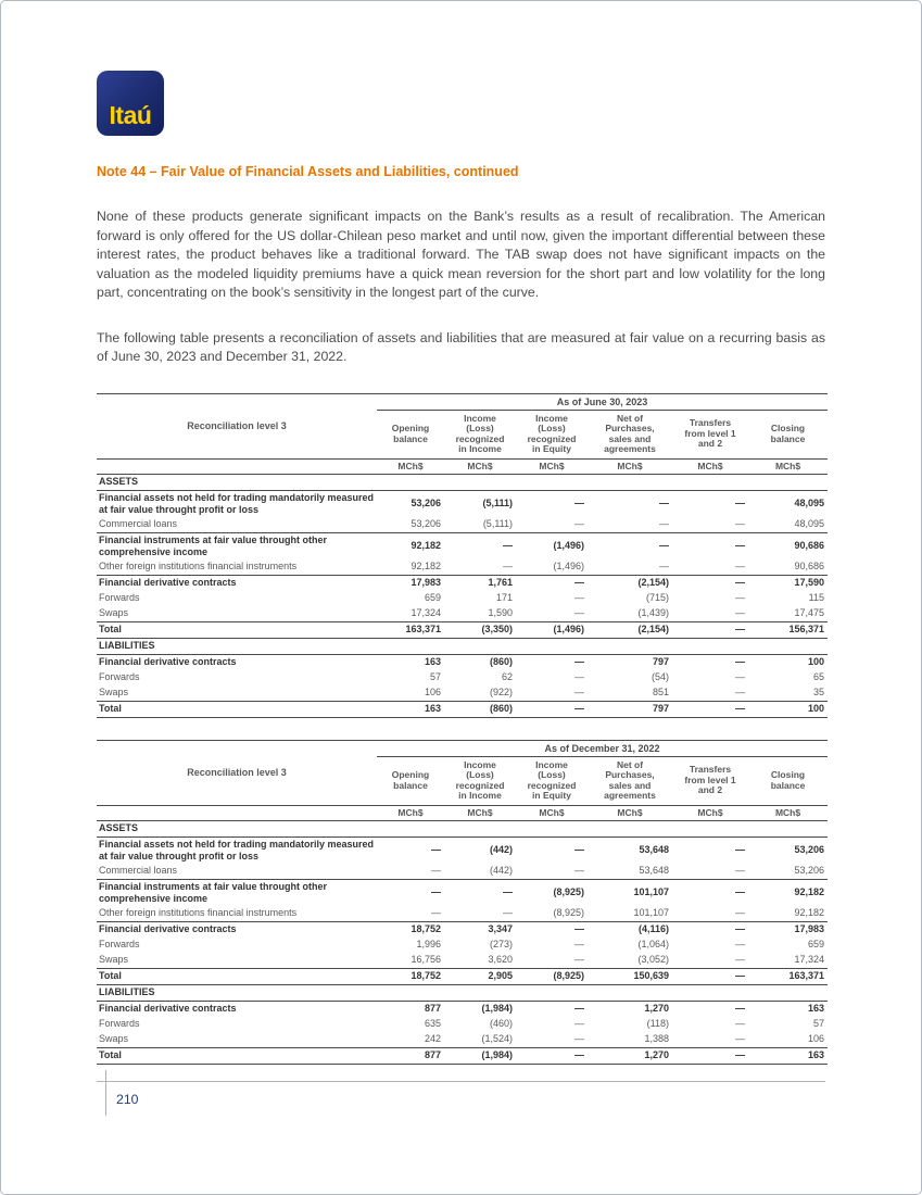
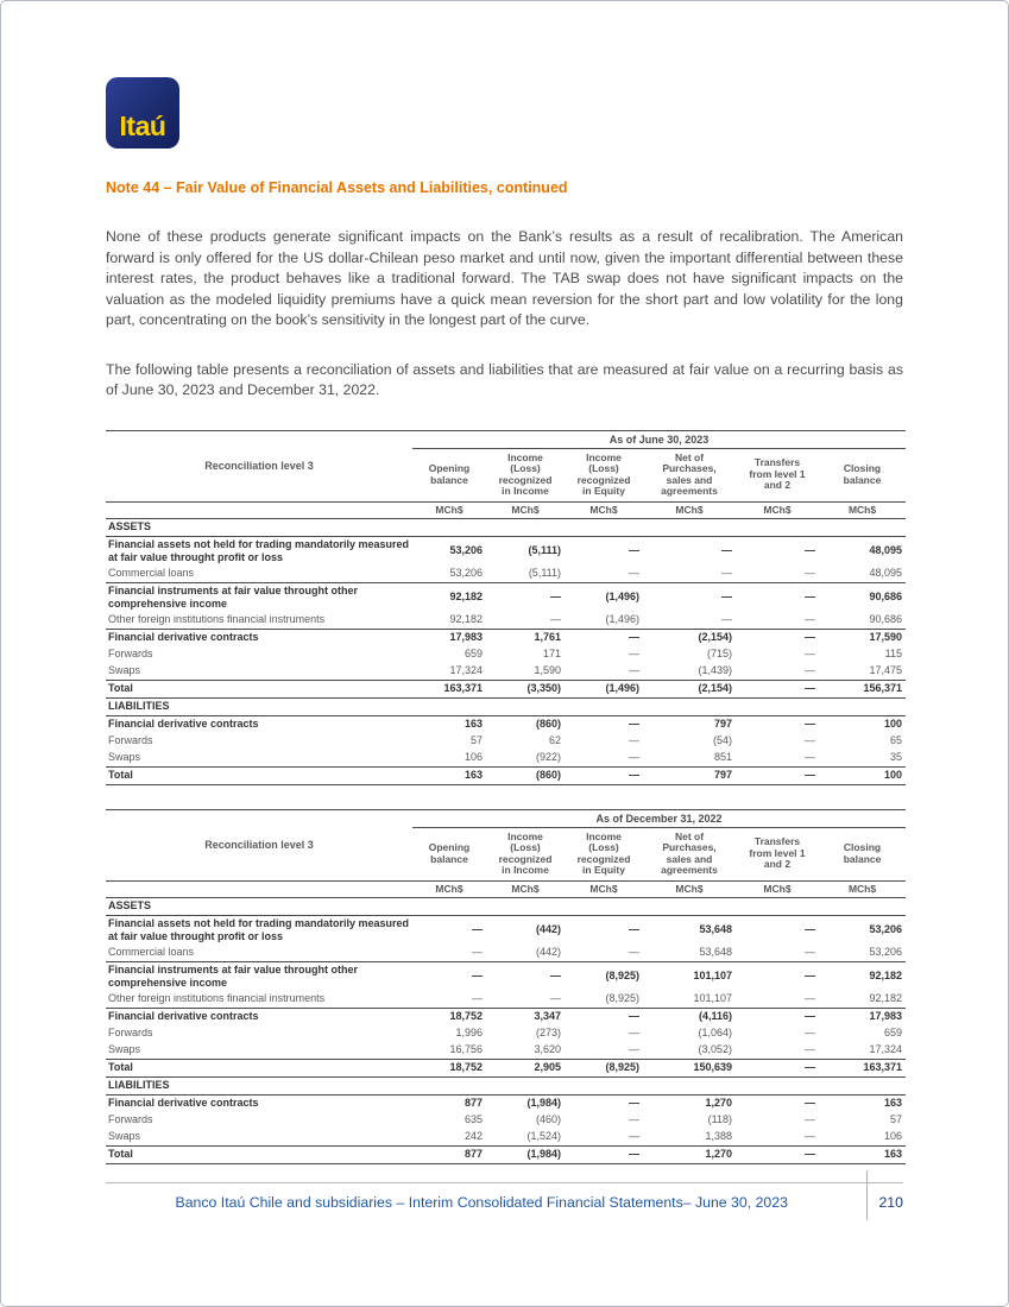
  Itaú
  Note 44 – Fair Value of Financial Assets and Liabilities, continued
  None of these products generate significant impacts on the Bank’s results as a result of recalibration. The American forward is only offered for the US dollar-Chilean peso market and until now, given the important differential between these interest rates, the product behaves like a traditional forward. The TAB swap does not have significant impacts on the valuation as the modeled liquidity premiums have a quick mean reversion for the short part and low volatility for the long part, concentrating on the book’s sensitivity in the longest part of the curve.
  The following table presents a reconciliation of assets and liabilities that are measured at fair value on a recurring basis as of June 30, 2023 and December 31, 2022.
  Reconciliation level 3	As of June 30, 2023
  Opening balance	Income (Loss) recognized in Income	Income (Loss) recognized in Equity	Net of Purchases, sales and agreements	Transfers from level 1 and 2	Closing balance
  	MCh$	MCh$	MCh$	MCh$	MCh$	MCh$
  ASSETS
  Financial assets not held for trading mandatorily measured at fair value throught profit or loss	53,206	(5,111)	—	—	—	48,095
  Commercial loans	53,206	(5,111)	—	—	—	48,095
  Financial instruments at fair value throught other comprehensive income	92,182	—	(1,496)	—	—	90,686
  Other foreign institutions financial instruments	92,182	—	(1,496)	—	—	90,686
  Financial derivative contracts	17,983	1,761	—	(2,154)	—	17,590
  Forwards	659	171	—	(715)	—	115
  Swaps	17,324	1,590	—	(1,439)	—	17,475
  Total	163,371	(3,350)	(1,496)	(2,154)	—	156,371
  LIABILITIES
  Financial derivative contracts	163	(860)	—	797	—	100
  Forwards	57	62	—	(54)	—	65
  Swaps	106	(922)	—	851	—	35
  Total	163	(860)	—	797	—	100
  Reconciliation level 3	As of December 31, 2022
  Opening balance	Income (Loss) recognized in Income	Income (Loss) recognized in Equity	Net of Purchases, sales and agreements	Transfers from level 1 and 2	Closing balance
  	MCh$	MCh$	MCh$	MCh$	MCh$	MCh$
  ASSETS
  Financial assets not held for trading mandatorily measured at fair value throught profit or loss	—	(442)	—	53,648	—	53,206
  Commercial loans	—	(442)	—	53,648	—	53,206
  Financial instruments at fair value throught other comprehensive income	—	—	(8,925)	101,107	—	92,182
  Other foreign institutions financial instruments	—	—	(8,925)	101,107	—	92,182
  Financial derivative contracts	18,752	3,347	—	(4,116)	—	17,983
  Forwards	1,996	(273)	—	(1,064)	—	659
  Swaps	16,756	3,620	—	(3,052)	—	17,324
  Total	18,752	2,905	(8,925)	150,639	—	163,371
  LIABILITIES
  Financial derivative contracts	877	(1,984)	—	1,270	—	163
  Forwards	635	(460)	—	(118)	—	57
  Swaps	242	(1,524)	—	1,388	—	106
  Total	877	(1,984)	—	1,270	—	163
+ Banco Itaú Chile and subsidiaries – Interim Consolidated Financial Statements– June 30, 2023
  210
